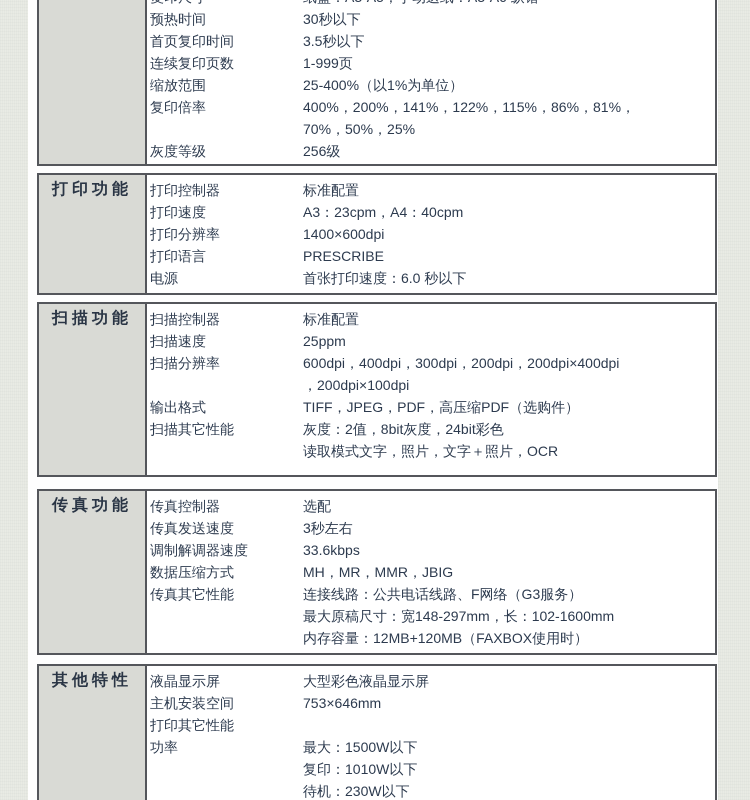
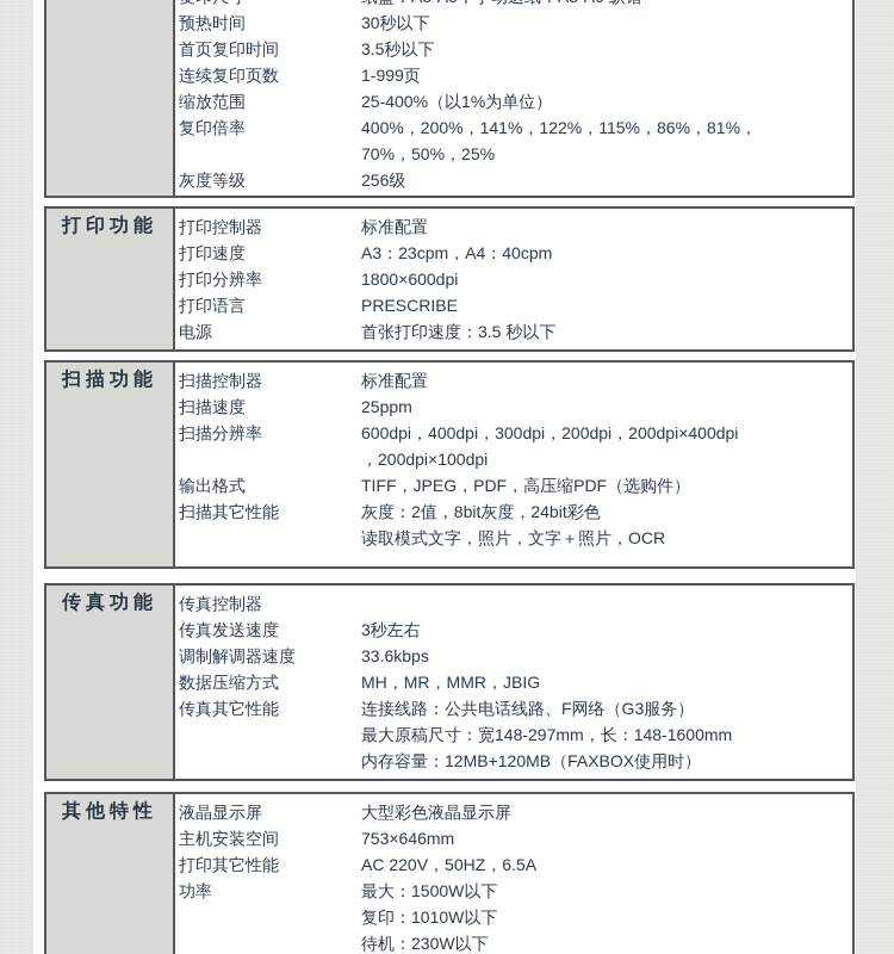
  预热时间
  30秒以下
  首页复印时间
  3.5秒以下
  连续复印页数
  1-999页
  缩放范围
  25-400%（以1%为单位）
  复印倍率
  400%，200%，141%，122%，115%，86%，81%，
  70%，50%，25%
  灰度等级
  256级
  打印功能
  打印控制器
  标准配置
  打印速度
  A3：23cpm，A4：40cpm
  打印分辨率
- 1400×600dpi
+ 1800×600dpi
  打印语言
  PRESCRIBE
  电源
- 首张打印速度：6.0 秒以下
+ 首张打印速度：3.5 秒以下
  扫描功能
  扫描控制器
  标准配置
  扫描速度
  25ppm
  扫描分辨率
  600dpi，400dpi，300dpi，200dpi，200dpi×400dpi
  ，200dpi×100dpi
  输出格式
  TIFF，JPEG，PDF，高压缩PDF（选购件）
  扫描其它性能
  灰度：2值，8bit灰度，24bit彩色
  读取模式文字，照片，文字＋照片，OCR
  传真功能
  传真控制器
- 选配
  传真发送速度
  3秒左右
  调制解调器速度
  33.6kbps
  数据压缩方式
  MH，MR，MMR，JBIG
  传真其它性能
  连接线路：公共电话线路、F网络（G3服务）
- 最大原稿尺寸：宽148-297mm，长：102-1600mm
+ 最大原稿尺寸：宽148-297mm，长：148-1600mm
  内存容量：12MB+120MB（FAXBOX使用时）
  其他特性
  液晶显示屏
  大型彩色液晶显示屏
  主机安装空间
  753×646mm
  打印其它性能
+ AC 220V，50HZ，6.5A
  功率
  最大：1500W以下
  复印：1010W以下
  待机：230W以下
